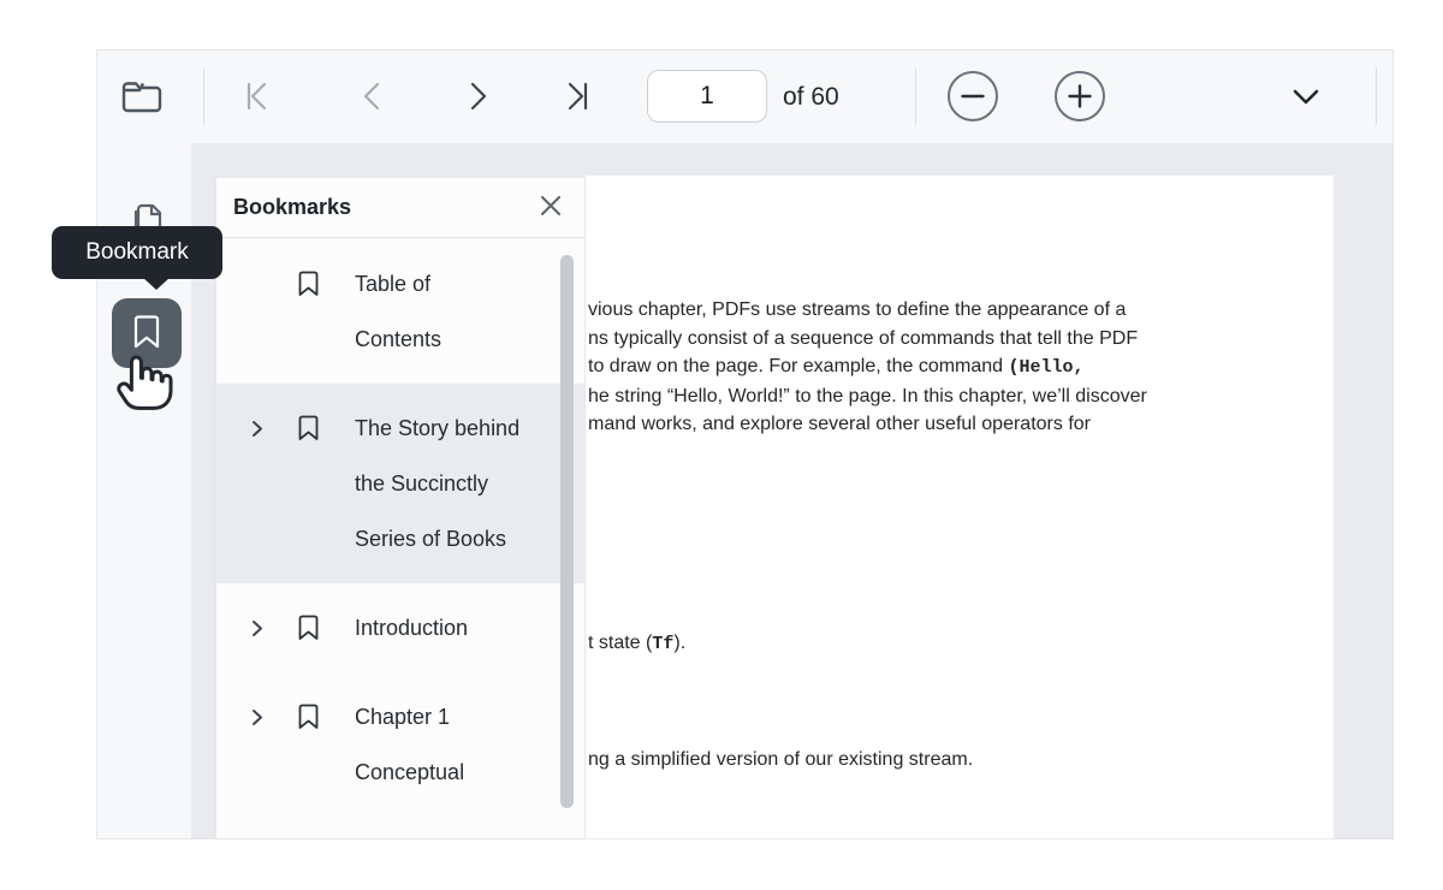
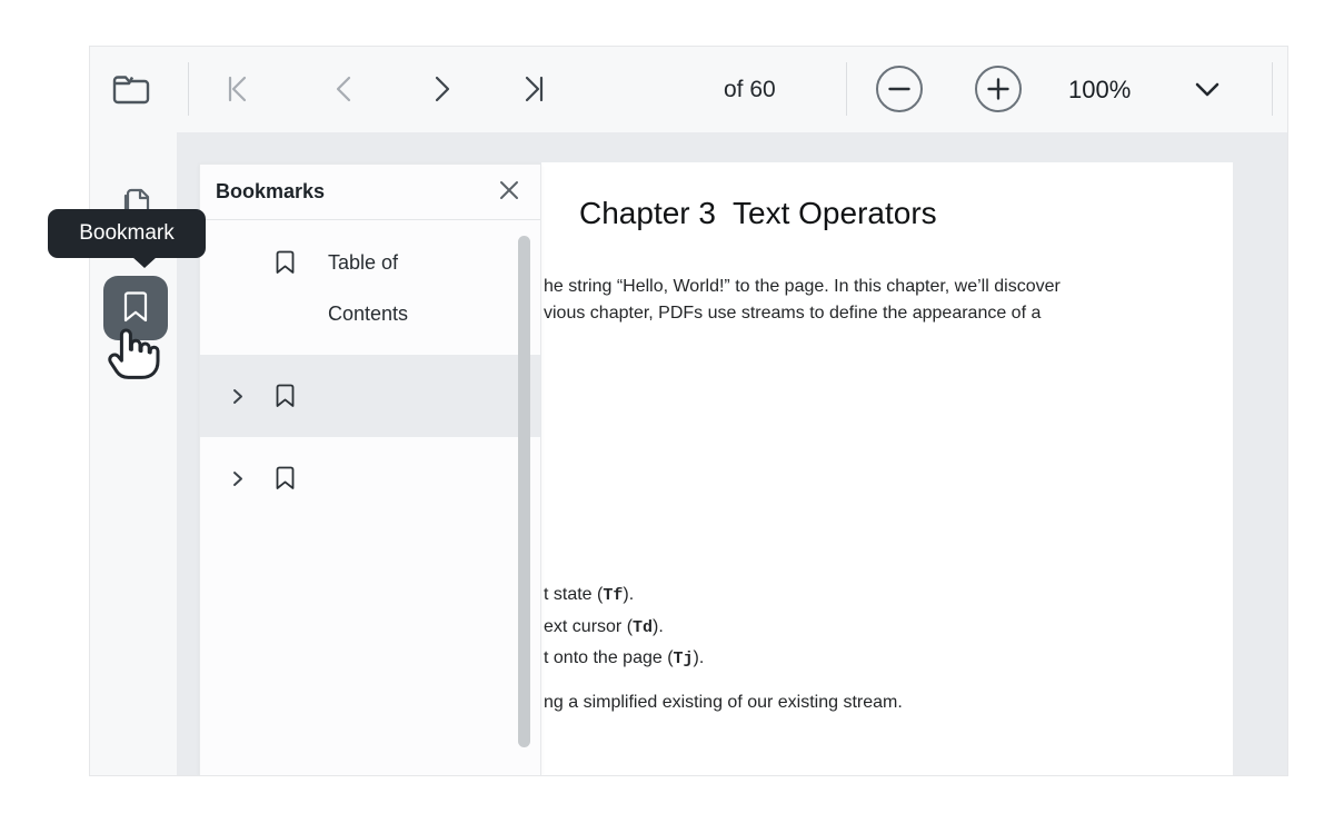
- 1
  of 60
+ 100%
+ Chapter 3 Text Operators
- vious chapter, PDFs use streams to define the appearance of a
+ he string “Hello, World!” to the page. In this chapter, we’ll discover
- ns typically consist of a sequence of commands that tell the PDF
- to draw on the page. For example, the command (Hello,
- he string “Hello, World!” to the page. In this chapter, we’ll discover
+ vious chapter, PDFs use streams to define the appearance of a
- mand works, and explore several other useful operators for
  t state (Tf).
+ ext cursor (Td).
+ t onto the page (Tj).
- ng a simplified version of our existing stream.
+ ng a simplified existing of our existing stream.
  Bookmarks
  Table of Contents
- The Story behind the Succinctly Series of Books
- Introduction
- Chapter 1 Conceptual
  Bookmark
